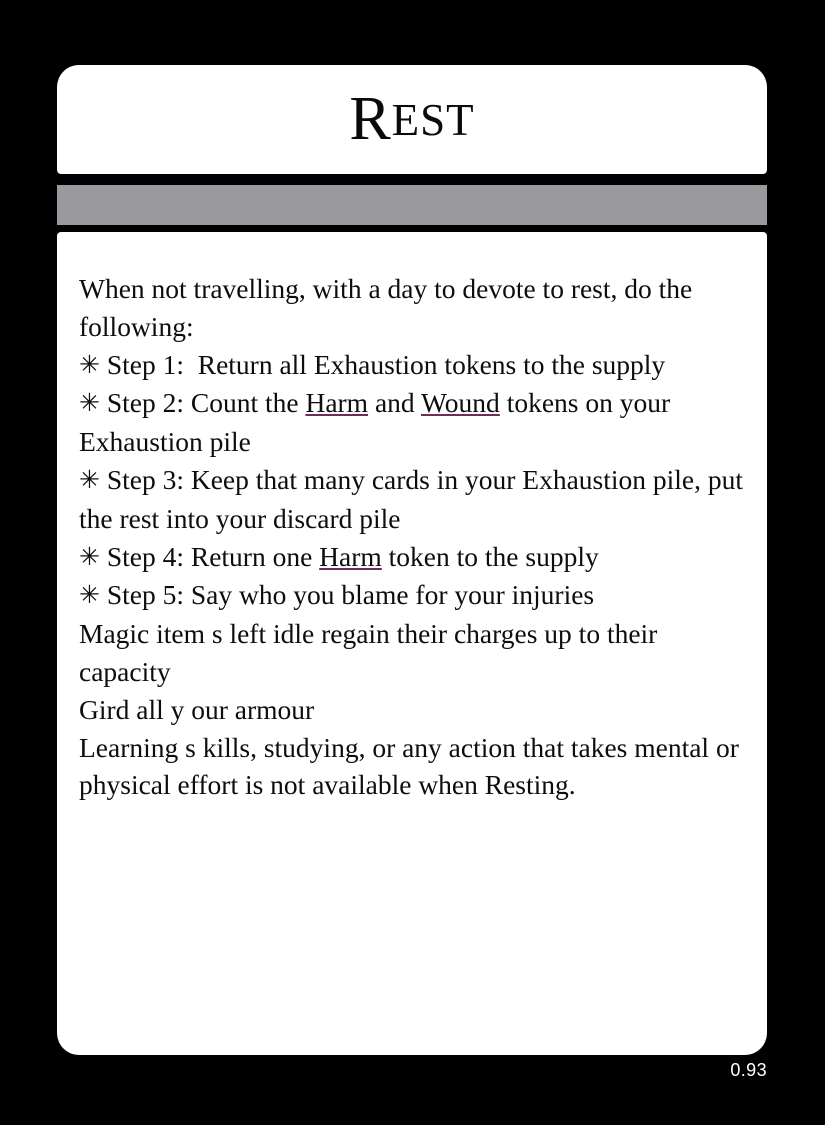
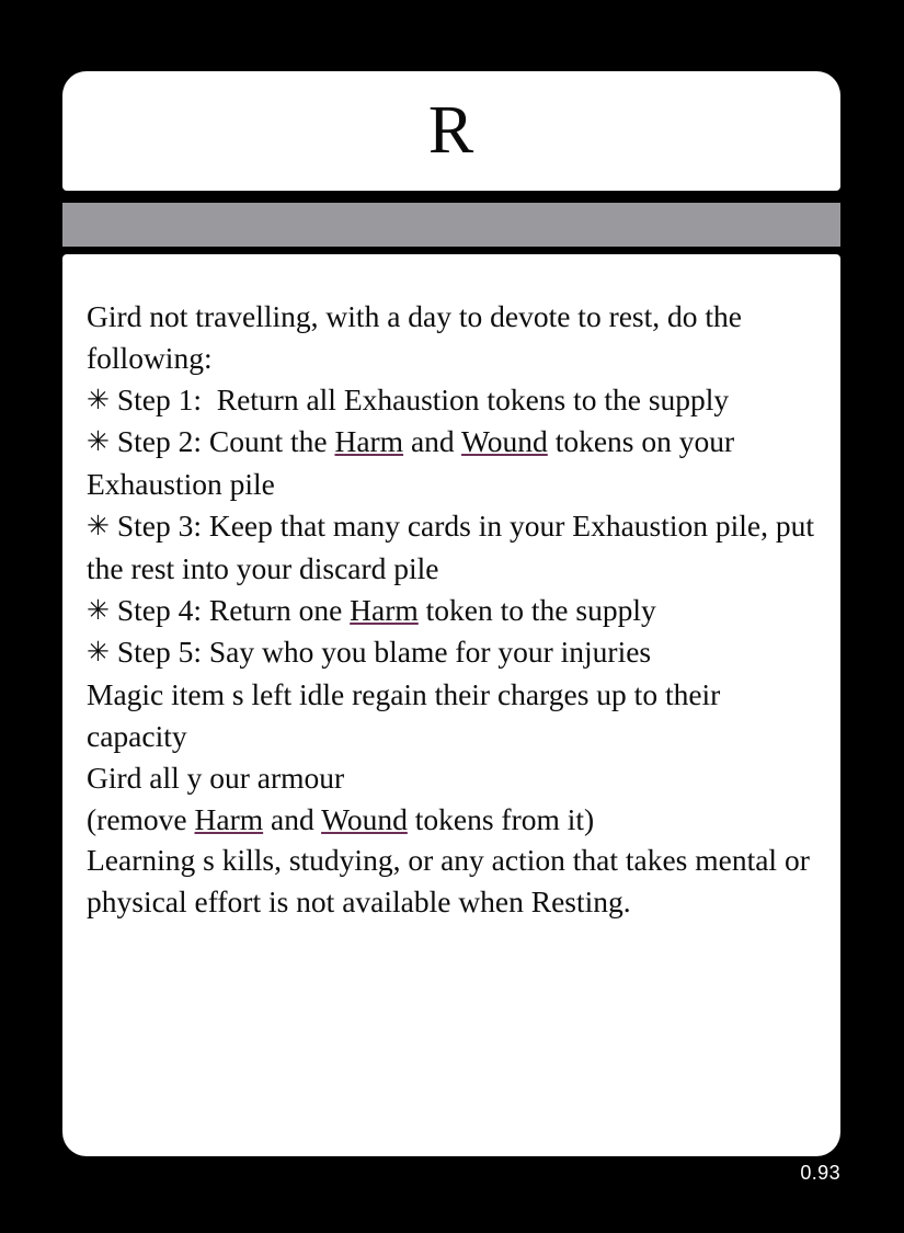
  R
- EST
- When not travelling, with a day to devote to rest, do the following:
+ Gird not travelling, with a day to devote to rest, do the following:
  ✳ Step 1: Return all Exhaustion tokens to the supply
  ✳ Step 2: Count the Harm and Wound tokens on your Exhaustion pile
  ✳ Step 3: Keep that many cards in your Exhaustion pile, put the rest into your discard pile
  ✳ Step 4: Return one Harm token to the supply
  ✳ Step 5: Say who you blame for your injuries
  Magic item s left idle regain their charges up to their capacity
  Gird all y our armour
+ (remove Harm and Wound tokens from it)
  Learning s kills, studying, or any action that takes mental or physical effort is not available when Resting.
  0.93
